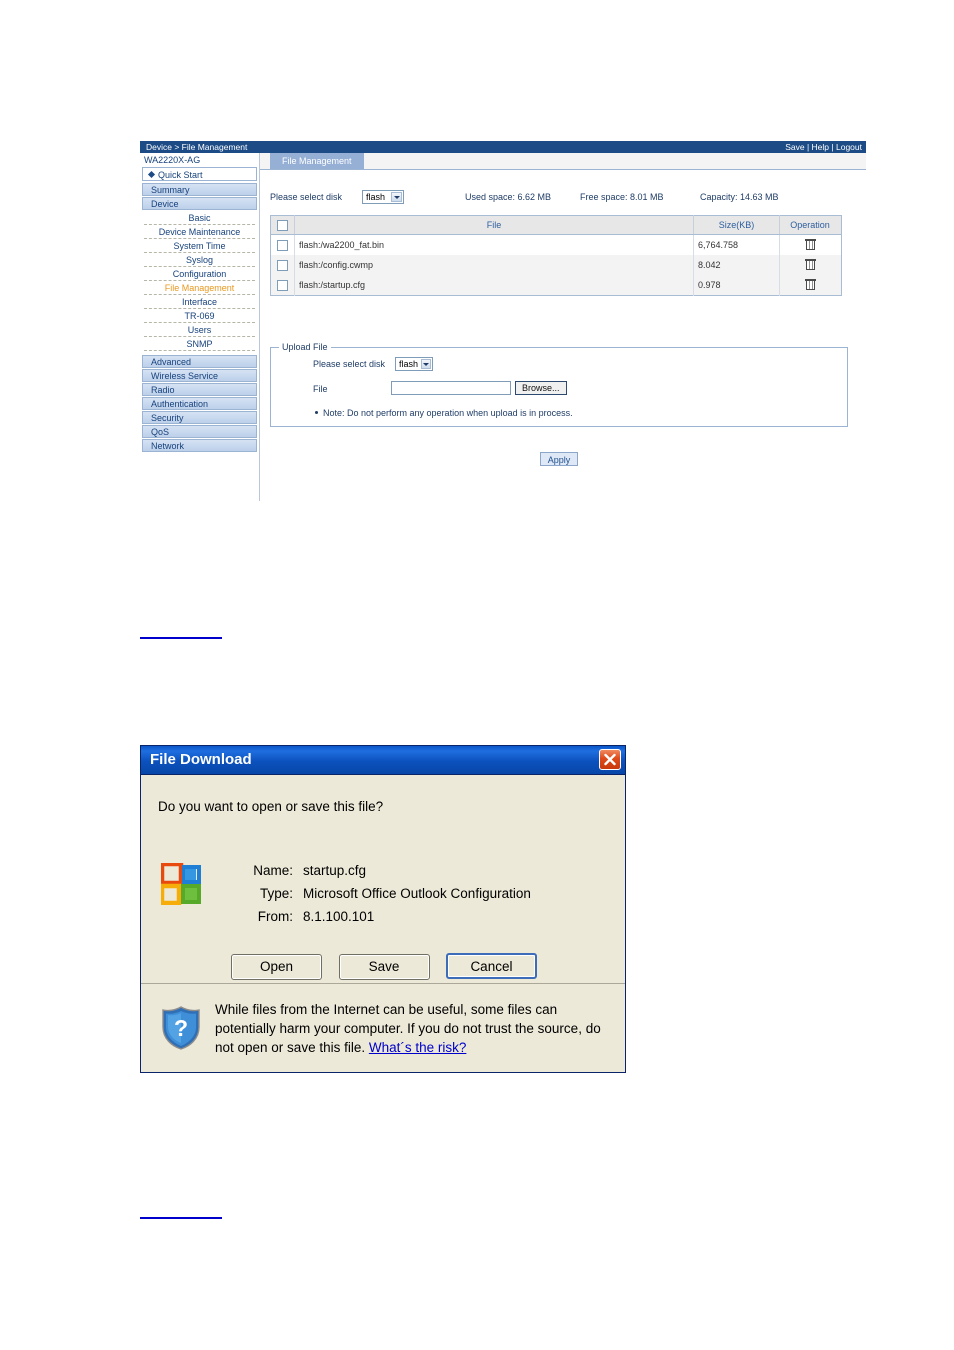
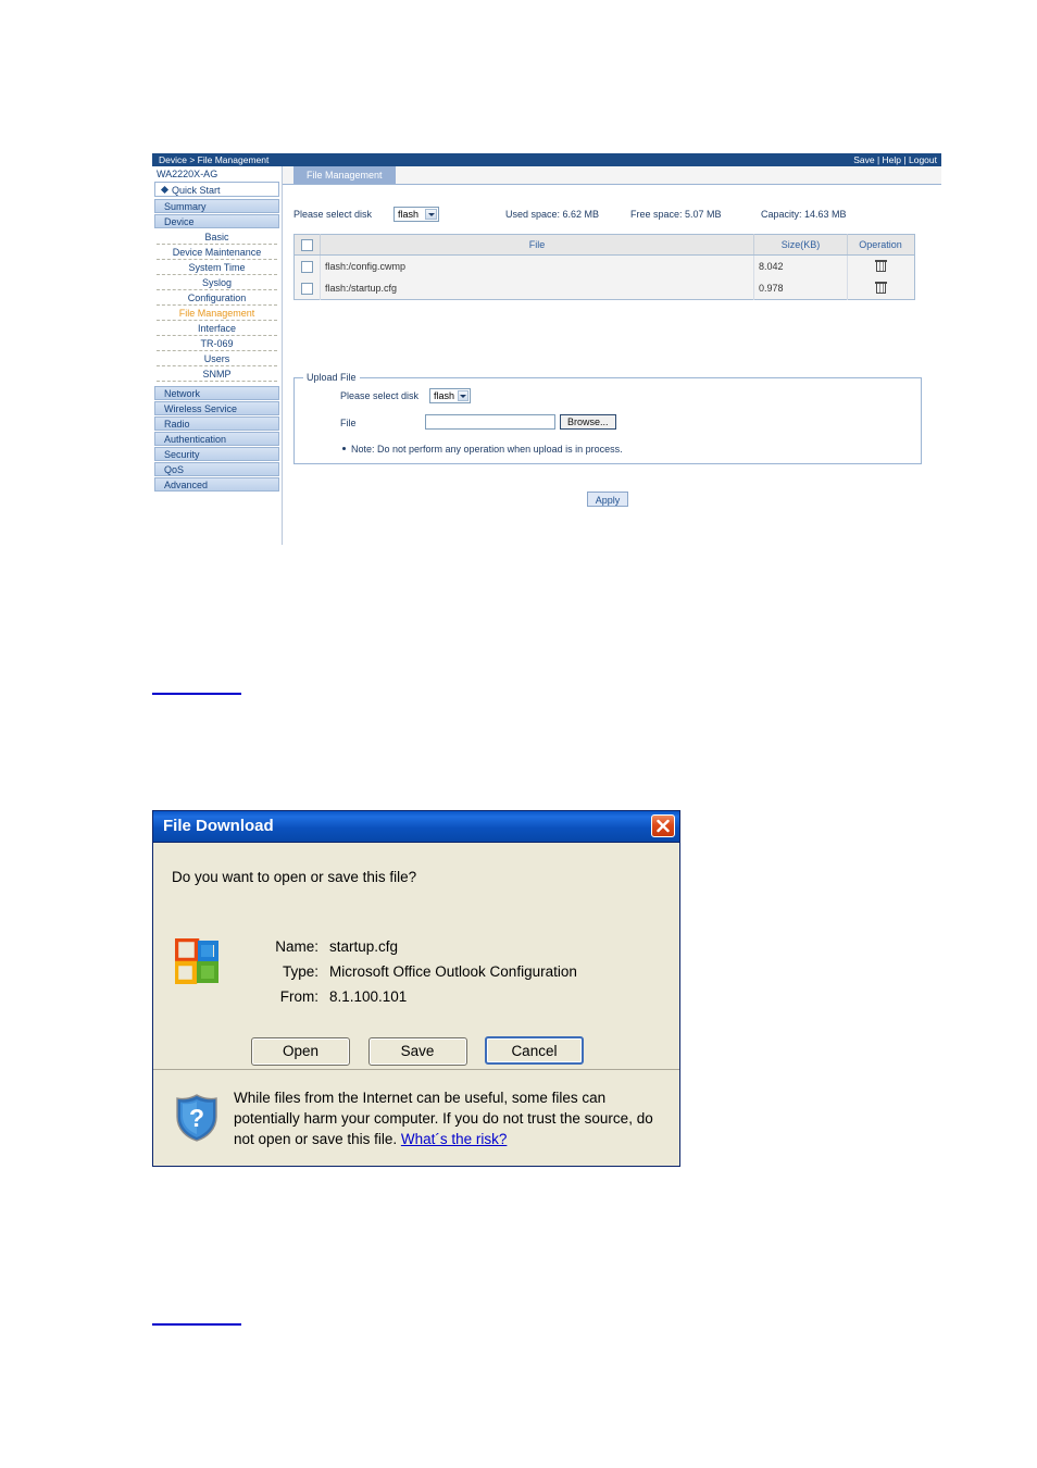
  Device > File Management
  Save | Help | Logout
  WA2220X-AG
  Quick Start
  Summary
  Device
  Basic
  Device Maintenance
  System Time
  Syslog
  Configuration
  File Management
  Interface
  TR-069
  Users
  SNMP
- Advanced
+ Network
  Wireless Service
  Radio
  Authentication
  Security
  QoS
- Network
+ Advanced
  File Management
  Please select disk
  flash
  Used space: 6.62 MB
- Free space: 8.01 MB
+ Free space: 5.07 MB
  Capacity: 14.63 MB
  	File	Size(KB)	Operation
- 	flash:/wa2200_fat.bin	6,764.758
  	flash:/config.cwmp	8.042
  	flash:/startup.cfg	0.978
  Upload File
  Please select disk
  flash
  File
  Browse...
  Note: Do not perform any operation when upload is in process.
  Apply
  File Download
  Do you want to open or save this file?
  Name: startup.cfg
  Type: Microsoft Office Outlook Configuration
  From: 8.1.100.101
  Open Save Cancel
  ?
  While files from the Internet can be useful, some files can potentially harm your computer. If you do not trust the source, do not open or save this file. What´s the risk?
